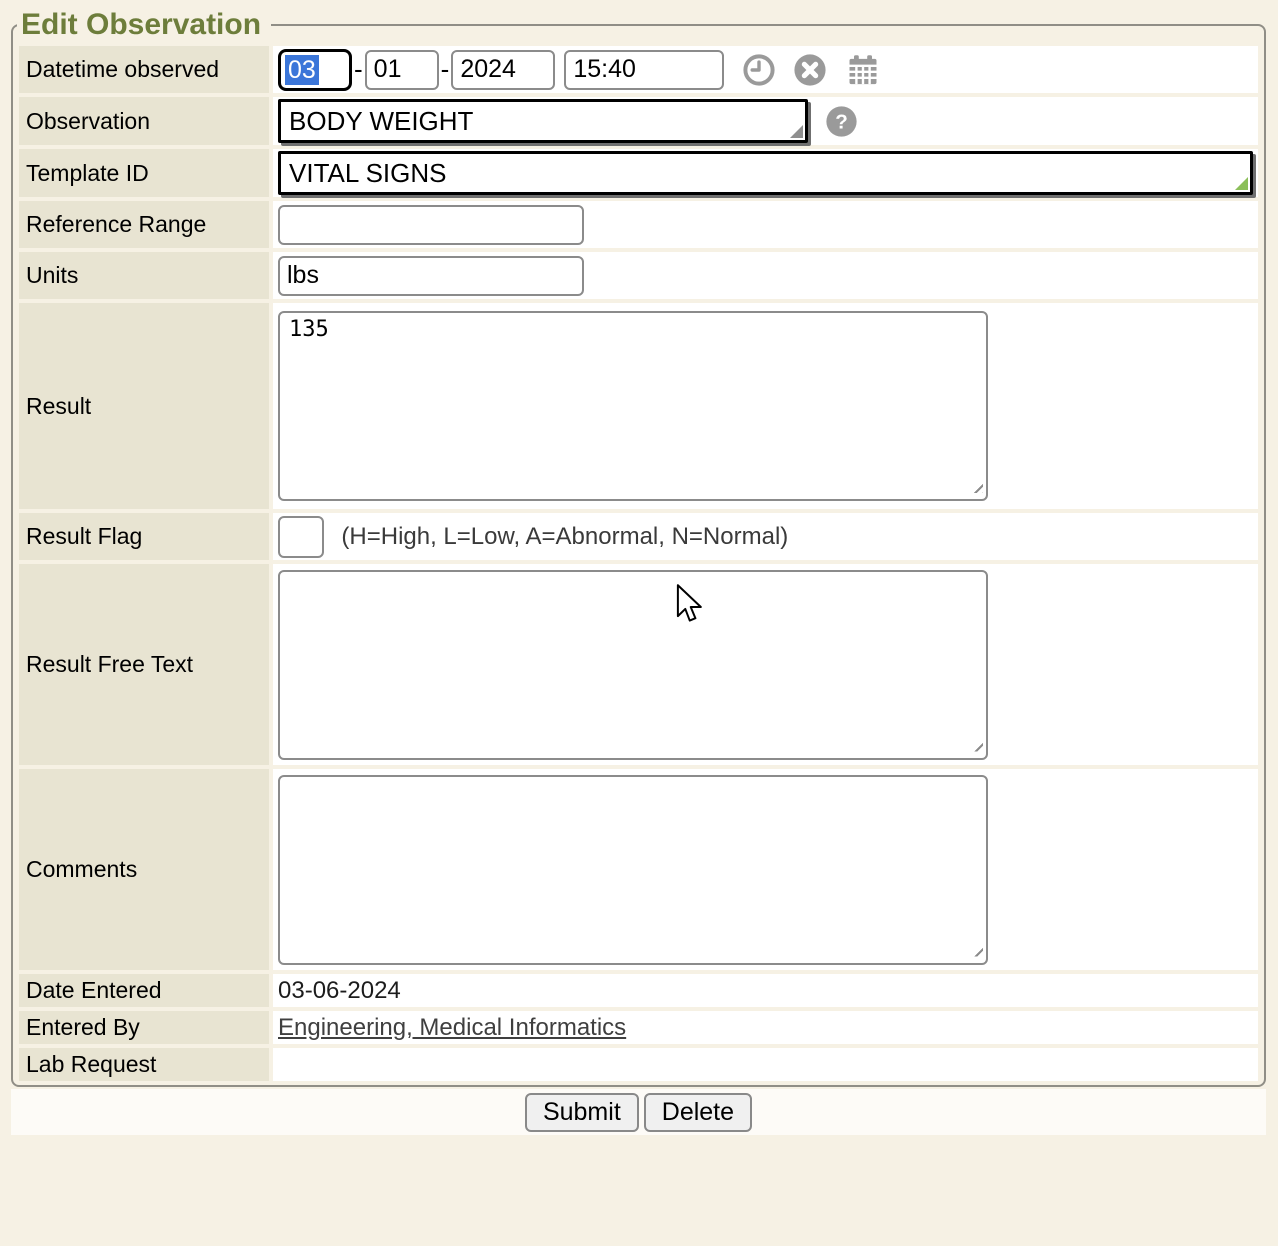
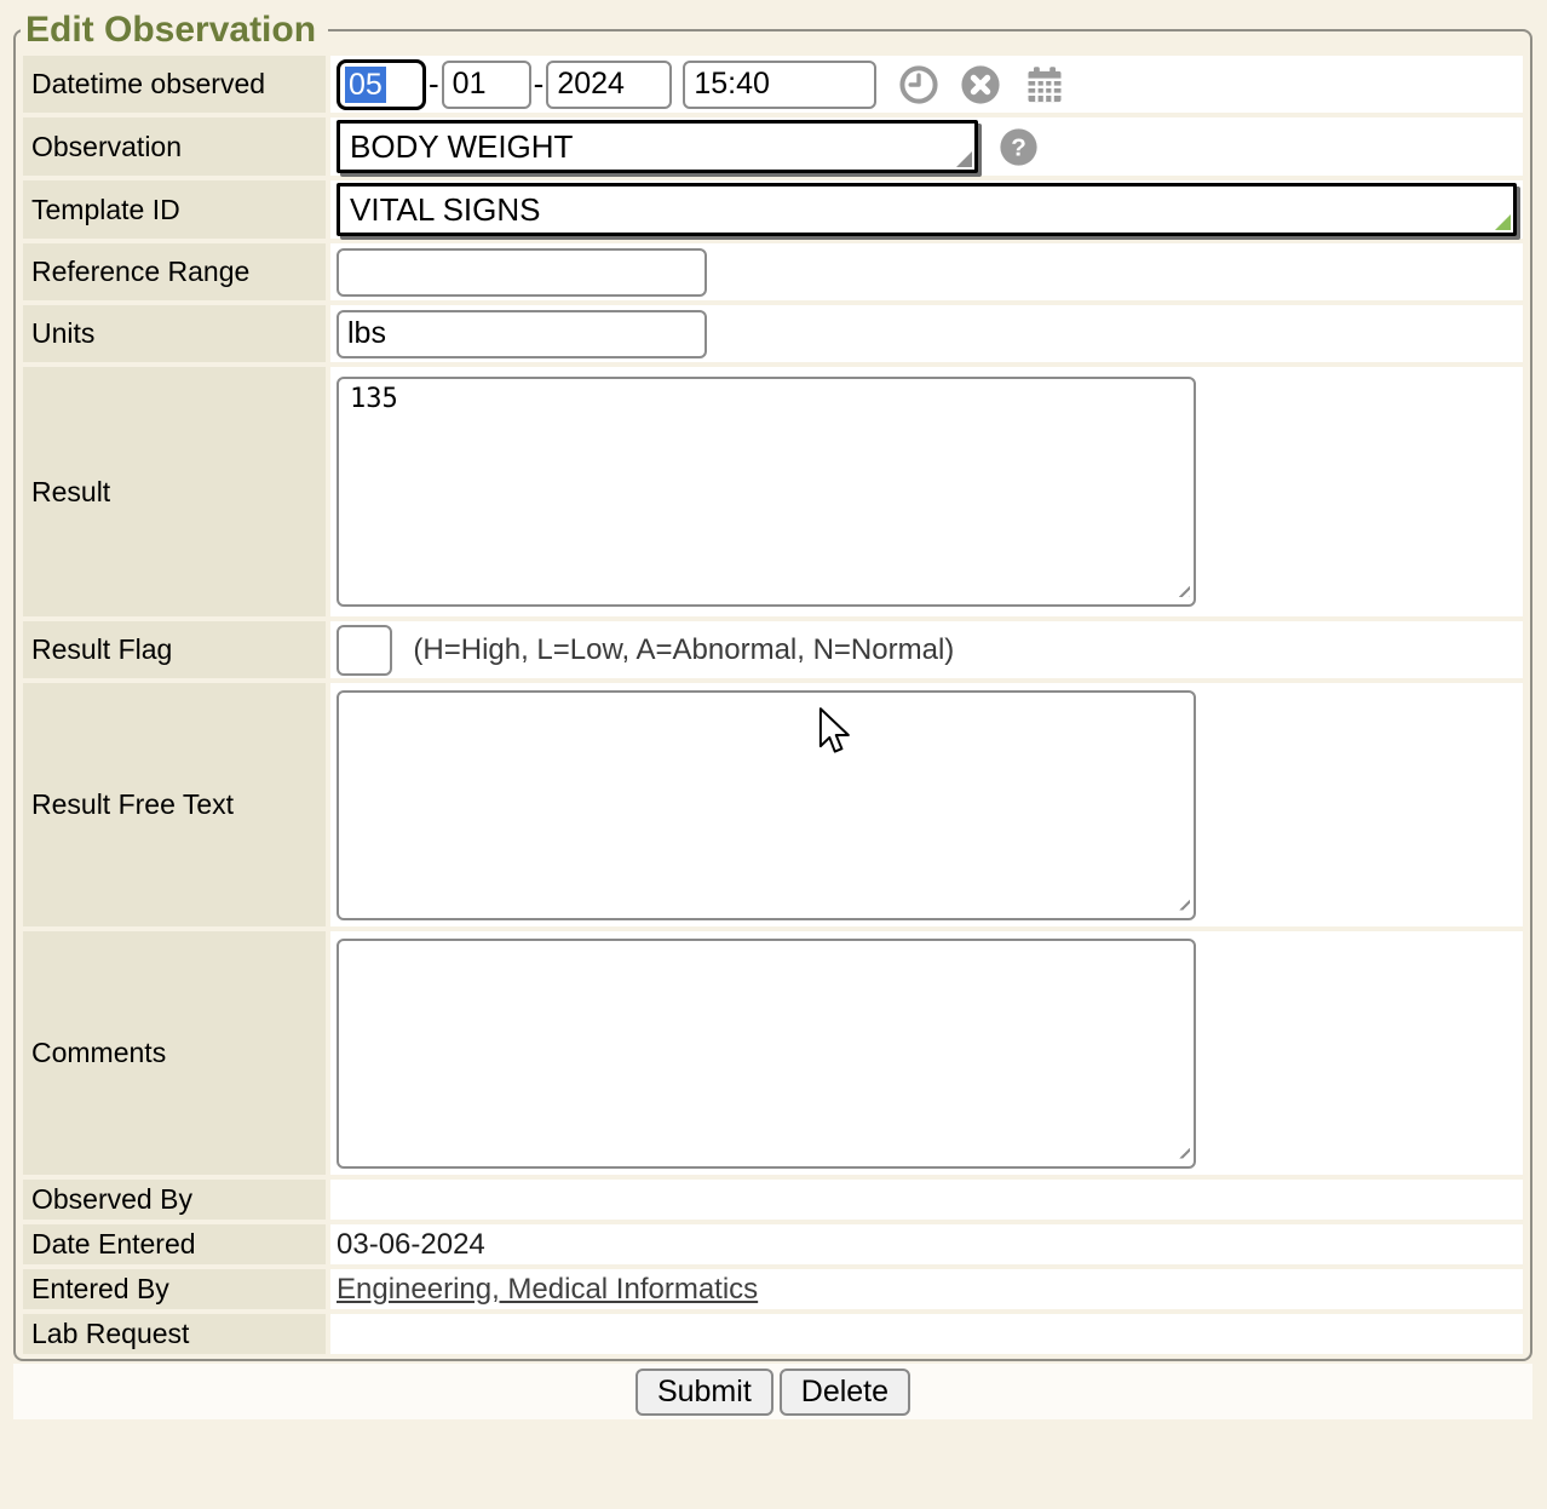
  Edit Observation
- Datetime observed	03 - 01 - 2024 15:40
+ Datetime observed	05 - 01 - 2024 15:40
  Observation	BODY WEIGHT ?
  Template ID	VITAL SIGNS
  Reference Range
  Units	lbs
  Result	135
  Result Flag	(H=High, L=Low, A=Abnormal, N=Normal)
  Result Free Text
  Comments
+ Observed By
  Date Entered	03-06-2024
  Entered By	Engineering, Medical Informatics
  Lab Request
  Submit
  Delete
